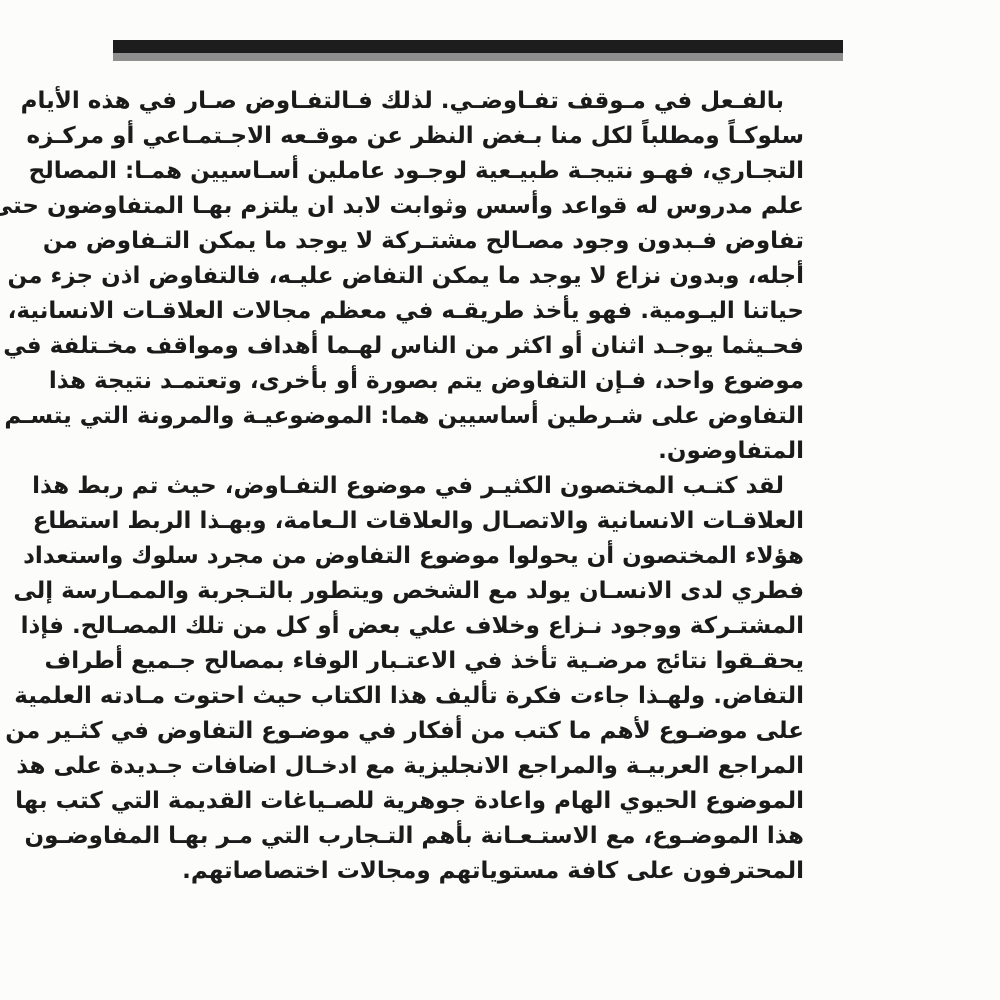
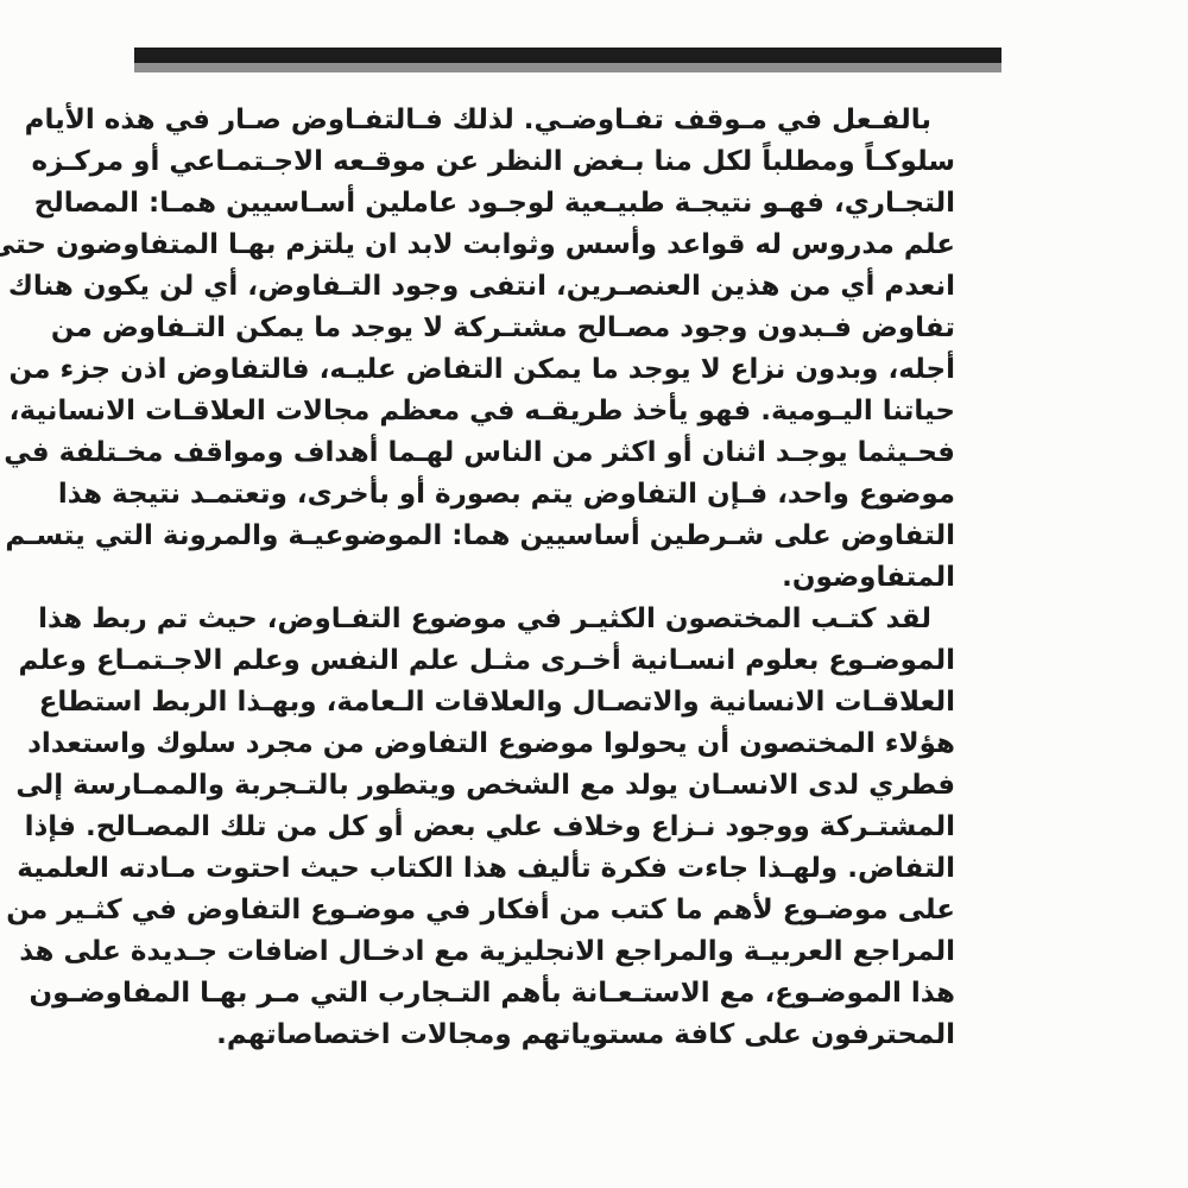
  بالفـعل في مـوقف تفـاوضـي. لذلك فـالتفـاوض صـار في هذه الأيام
  سلوكـاً ومطلباً لكل منا بـغض النظر عن موقـعه الاجـتمـاعي أو مركـزه
  التجـاري، فهـو نتيجـة طبيـعية لوجـود عاملين أسـاسيين همـا: المصالح
  علم مدروس له قواعد وأسس وثوابت لابد ان يلتزم بهـا المتفاوضون حتى
+ انعدم أي من هذين العنصـرين، انتفى وجود التـفاوض، أي لن يكون هناك
  تفاوض فـبدون وجود مصـالح مشتـركة لا يوجد ما يمكن التـفاوض من
  أجله، وبدون نزاع لا يوجد ما يمكن التفاض عليـه، فالتفاوض اذن جزء من
  حياتنا اليـومية. فهو يأخذ طريقـه في معظم مجالات العلاقـات الانسانية،
  فحـيثما يوجـد اثنان أو اكثر من الناس لهـما أهداف ومواقف مخـتلفة في
  موضوع واحد، فـإن التفاوض يتم بصورة أو بأخرى، وتعتمـد نتيجة هذا
  التفاوض على شـرطين أساسيين هما: الموضوعيـة والمرونة التي يتسـم
  المتفاوضون.
  لقد كتـب المختصون الكثيـر في موضوع التفـاوض، حيث تم ربط هذا
+ الموضـوع بعلوم انسـانية أخـرى مثـل علم النفس وعلم الاجـتمـاع وعلم
  العلاقـات الانسانية والاتصـال والعلاقات الـعامة، وبهـذا الربط استطاع
  هؤلاء المختصون أن يحولوا موضوع التفاوض من مجرد سلوك واستعداد
  فطري لدى الانسـان يولد مع الشخص ويتطور بالتـجربة والممـارسة إلى
  المشتـركة ووجود نـزاع وخلاف علي بعض أو كل من تلك المصـالح. فإذا
- يحقـقوا نتائج مرضـية تأخذ في الاعتـبار الوفاء بمصالح جـميع أطراف
  التفاض. ولهـذا جاءت فكرة تأليف هذا الكتاب حيث احتوت مـادته العلمية
  على موضـوع لأهم ما كتب من أفكار في موضـوع التفاوض في كثـير من
  المراجع العربيـة والمراجع الانجليزية مع ادخـال اضافات جـديدة على هذ
- الموضوع الحيوي الهام واعادة جوهرية للصـياغات القديمة التي كتب بها
  هذا الموضـوع، مع الاستـعـانة بأهم التـجارب التي مـر بهـا المفاوضـون
  المحترفون على كافة مستوياتهم ومجالات اختصاصاتهم.
